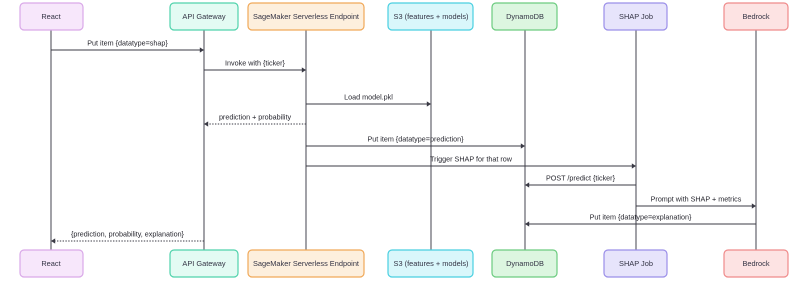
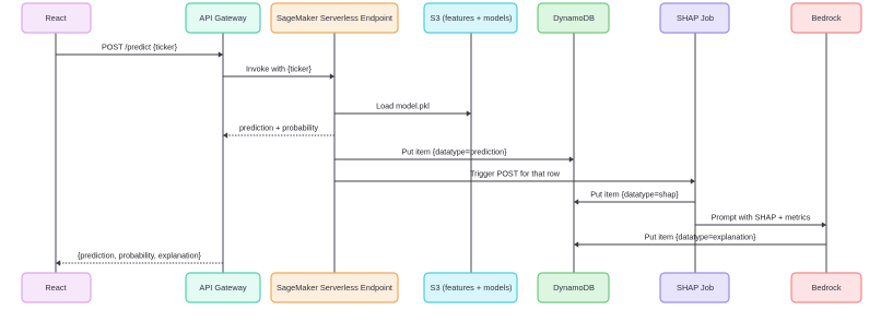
- Put item {datatype=shap}
+ POST /predict {ticker}
  Invoke with {ticker}
  Load model.pkl
  prediction + probability
  Put item {datatype=prediction}
- Trigger SHAP for that row
+ Trigger POST for that row
- POST /predict {ticker}
+ Put item {datatype=shap}
  Prompt with SHAP + metrics
  Put item {datatype=explanation}
  {prediction, probability, explanation}
  React
  API Gateway
  SageMaker Serverless Endpoint
  S3 (features + models)
  DynamoDB
  SHAP Job
  Bedrock
  React
  API Gateway
  SageMaker Serverless Endpoint
  S3 (features + models)
  DynamoDB
  SHAP Job
  Bedrock
